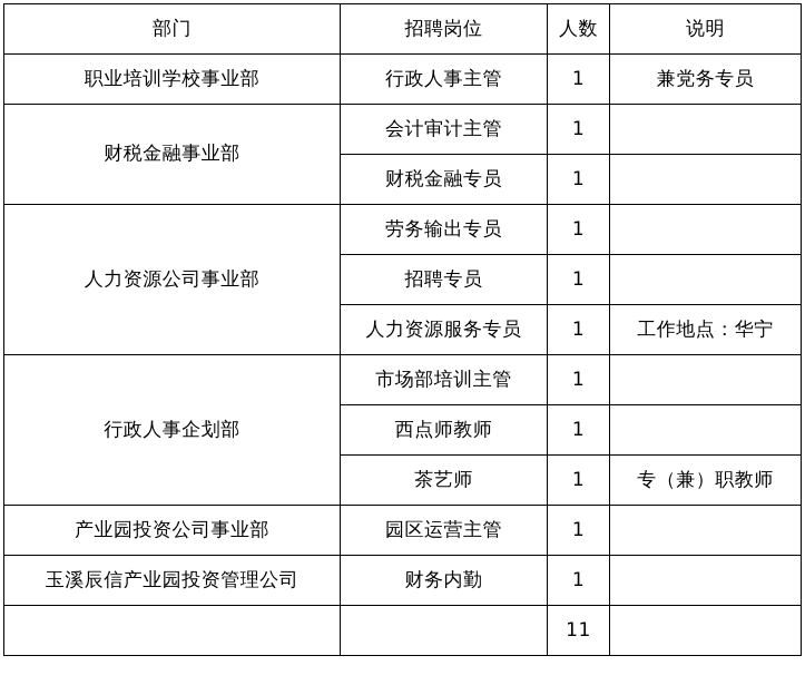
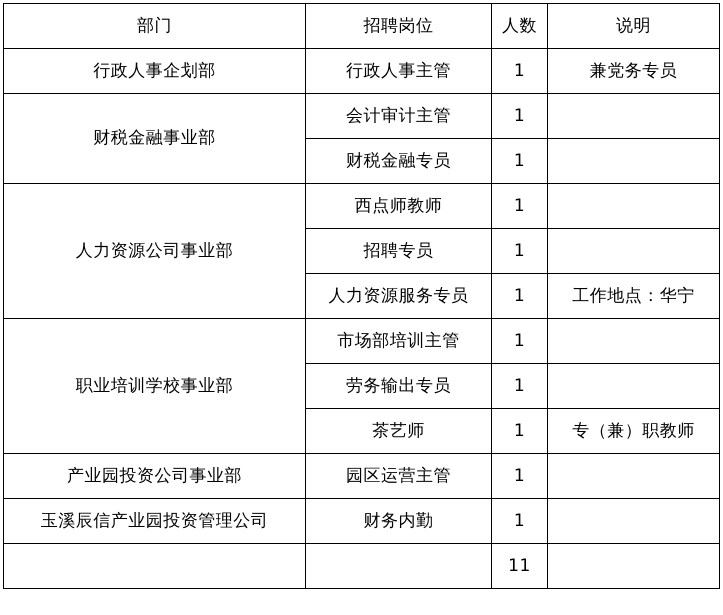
  部门	招聘岗位	人数	说明
- 职业培训学校事业部	行政人事主管	1	兼党务专员
+ 行政人事企划部	行政人事主管	1	兼党务专员
  财税金融事业部	会计审计主管	1
  财税金融专员	1
- 人力资源公司事业部	劳务输出专员	1
+ 人力资源公司事业部	西点师教师	1
  招聘专员	1
  人力资源服务专员	1	工作地点：华宁
- 行政人事企划部	市场部培训主管	1
+ 职业培训学校事业部	市场部培训主管	1
- 西点师教师	1
+ 劳务输出专员	1
  茶艺师	1	专（兼）职教师
  产业园投资公司事业部	园区运营主管	1
  玉溪辰信产业园投资管理公司	财务内勤	1
  		11
